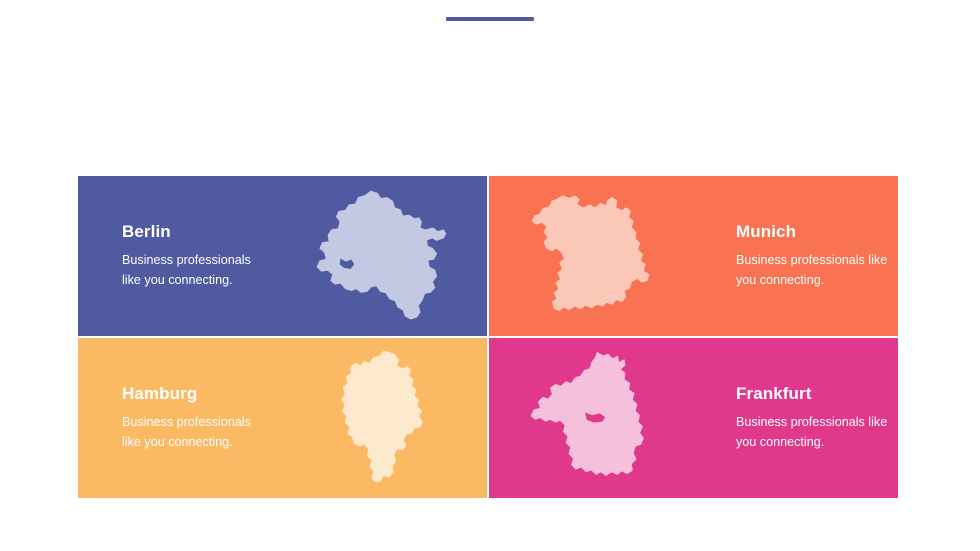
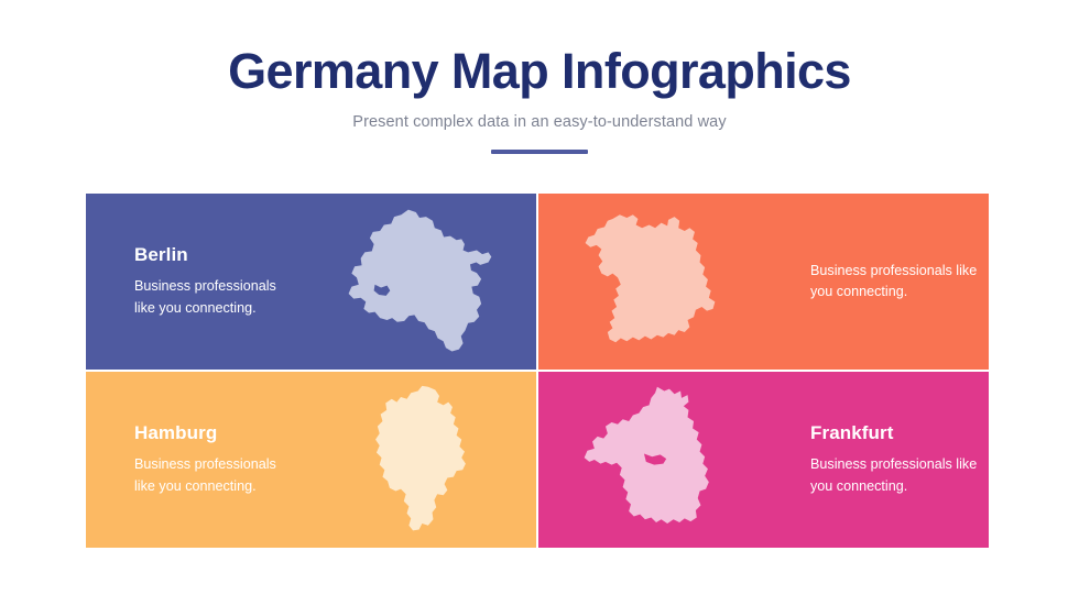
+ Germany Map Infographics
+ Present complex data in an easy-to-understand way
  Berlin
  Business professionals like you connecting.
- Munich
  Business professionals like you connecting.
  Hamburg
  Business professionals like you connecting.
  Frankfurt
  Business professionals like you connecting.
